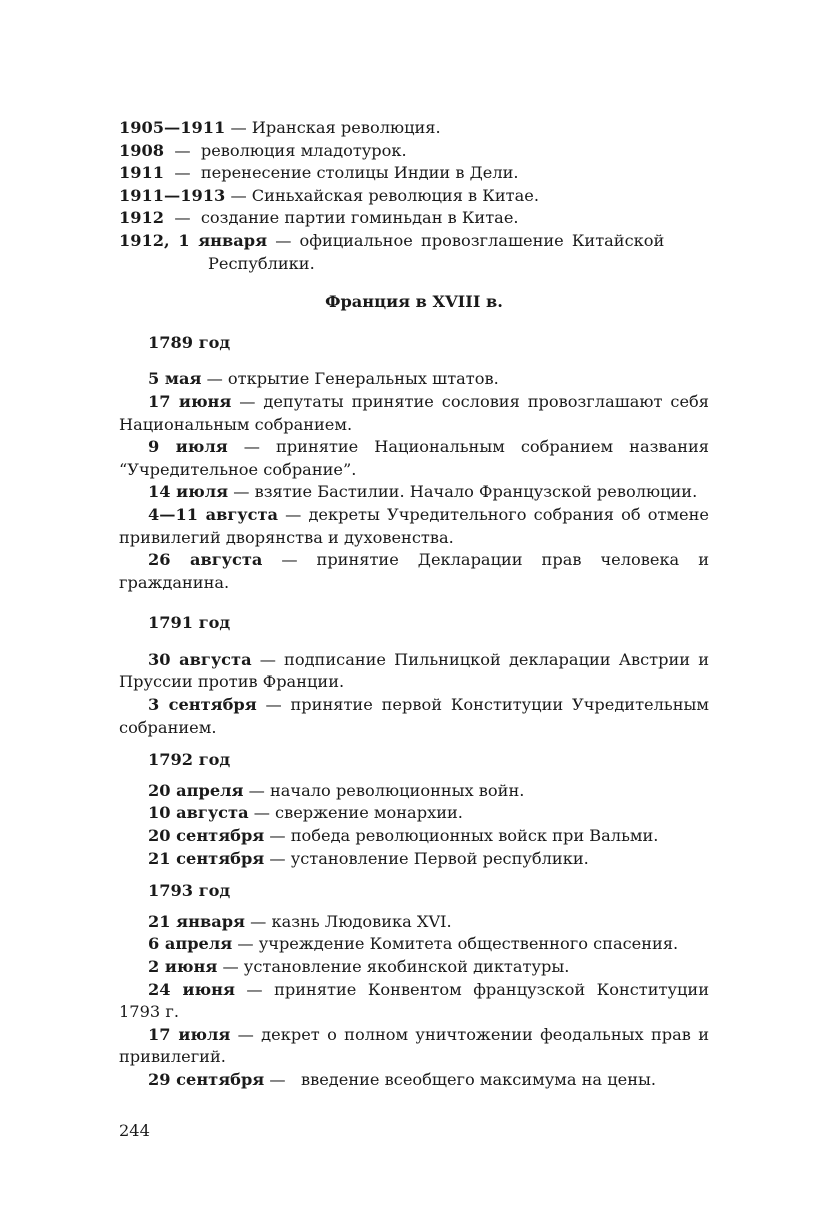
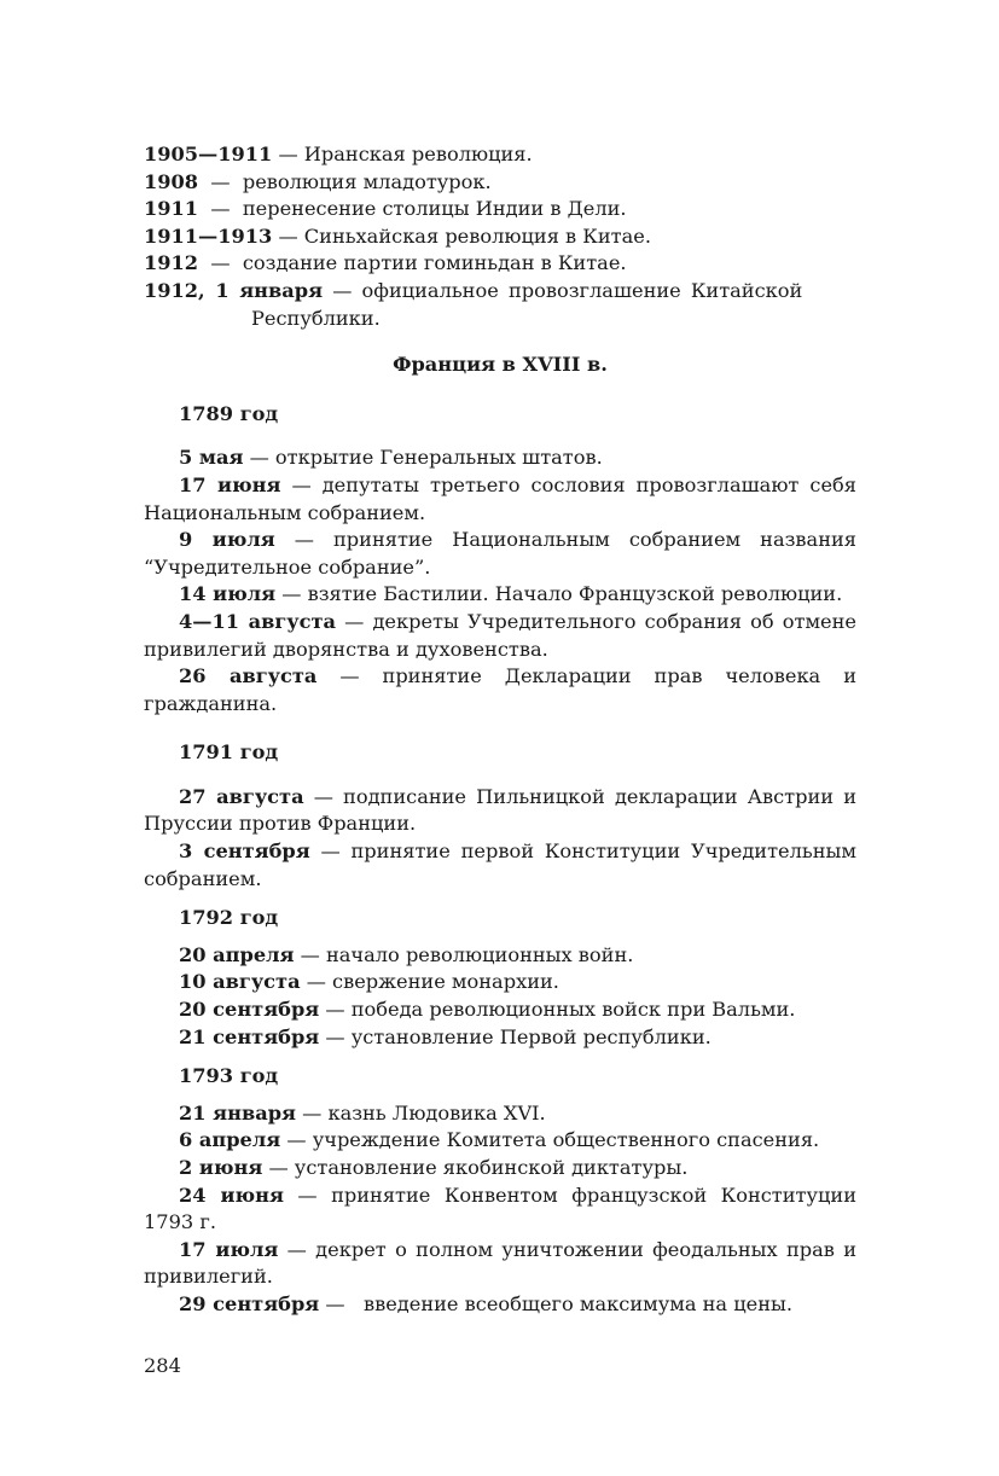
  1905—1911 — Иранская революция.
  1908 — революция младотурок.
  1911 — перенесение столицы Индии в Дели.
  1911—1913 — Синьхайская революция в Китае.
  1912 — создание партии гоминьдан в Китае.
  1912, 1 января — официальное провозглашение Китайской
  Республики.
  Франция в XVIII в.
  1789 год
  5 мая — открытие Генеральных штатов.
- 17 июня — депутаты принятие сословия провозглашают себя Национальным собранием.
+ 17 июня — депутаты третьего сословия провозглашают себя Национальным собранием.
  9 июля — принятие Национальным собранием названия “Учредительное собрание”.
  14 июля — взятие Бастилии. Начало Французской революции.
  4—11 августа — декреты Учредительного собрания об отмене привилегий дворянства и духовенства.
  26 августа — принятие Декларации прав человека и гражданина.
  1791 год
- 30 августа — подписание Пильницкой декларации Австрии и Пруссии против Франции.
+ 27 августа — подписание Пильницкой декларации Австрии и Пруссии против Франции.
  3 сентября — принятие первой Конституции Учредительным собранием.
  1792 год
  20 апреля — начало революционных войн.
  10 августа — свержение монархии.
  20 сентября — победа революционных войск при Вальми.
  21 сентября — установление Первой республики.
  1793 год
  21 января — казнь Людовика XVI.
  6 апреля — учреждение Комитета общественного спасения.
  2 июня — установление якобинской диктатуры.
  24 июня — принятие Конвентом французской Конституции 1793 г.
  17 июля — декрет о полном уничтожении феодальных прав и привилегий.
  29 сентября — введение всеобщего максимума на цены.
- 244
+ 284
